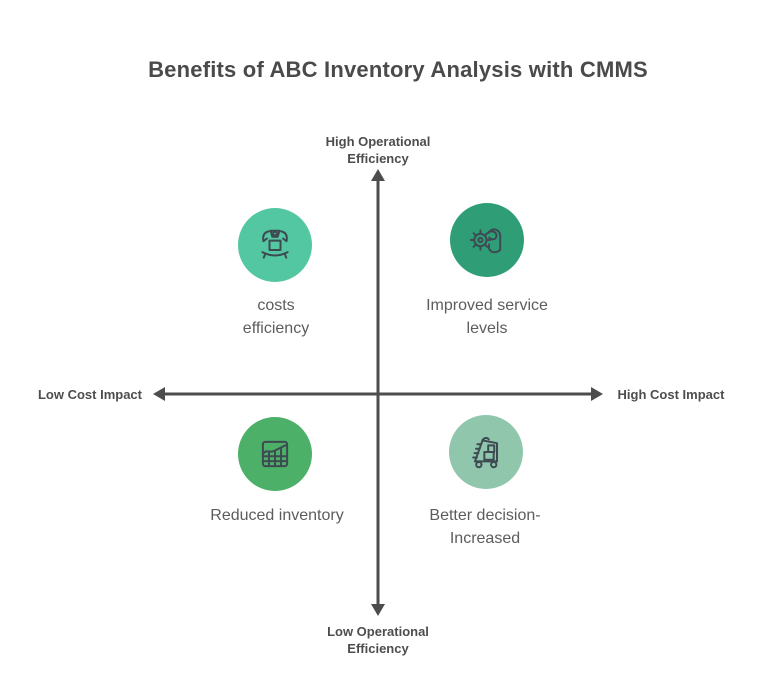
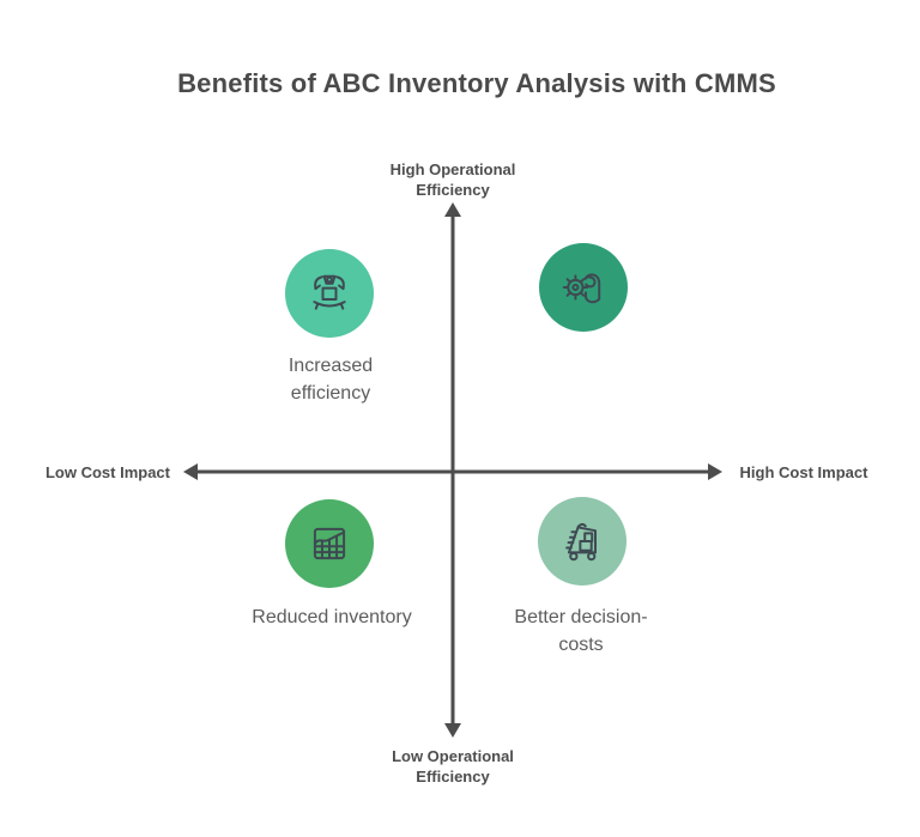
  Benefits of ABC Inventory Analysis with CMMS
  High Operational
  Efficiency
  Low Operational
  Efficiency
  Low Cost Impact
  High Cost Impact
- costs
+ Increased
  efficiency
- Improved service
- levels
  Reduced inventory
  Better decision-
- Increased
+ costs
